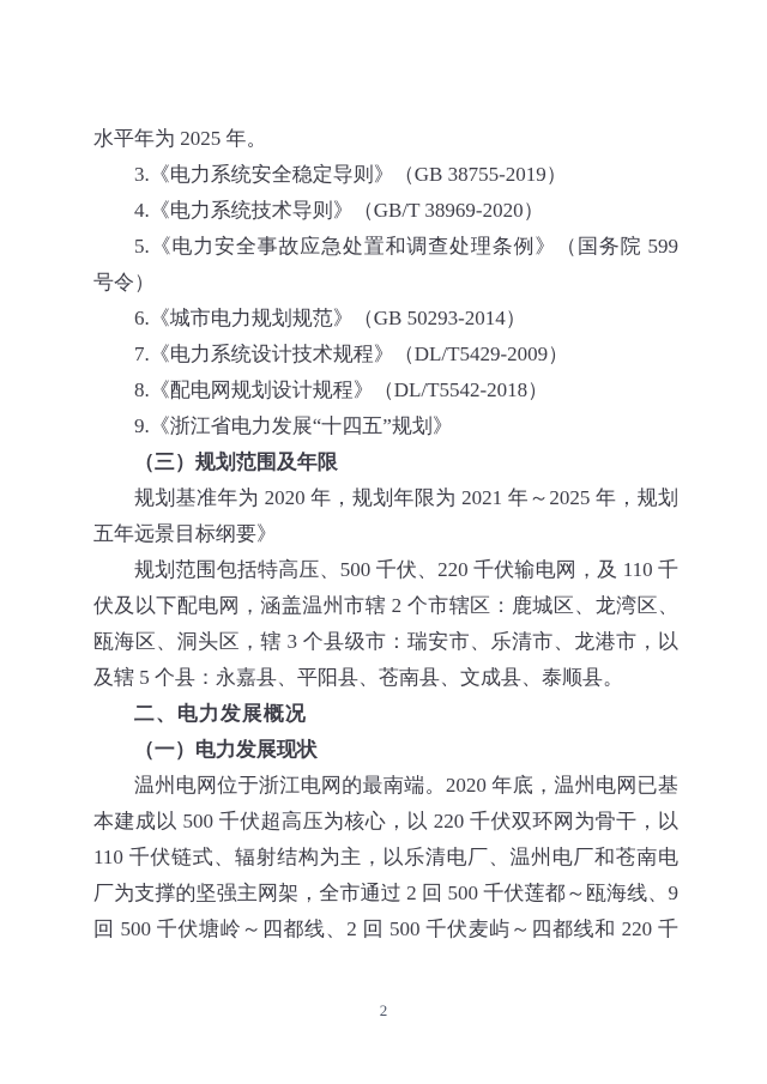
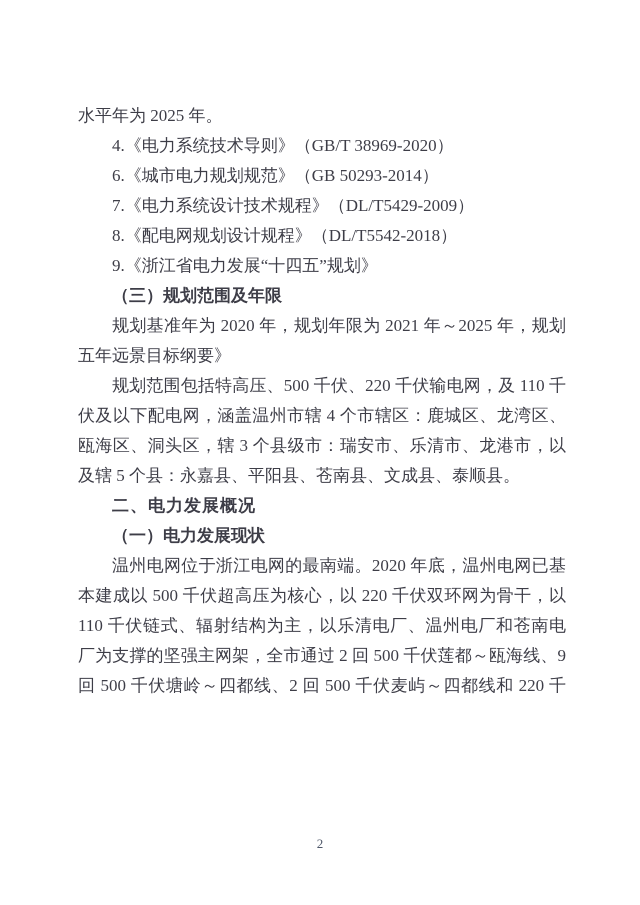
  水平年为 2025 年。
- 3.《电力系统安全稳定导则》（GB 38755-2019）
  4.《电力系统技术导则》（GB/T 38969-2020）
- 5.《电力安全事故应急处置和调查处理条例》（国务院 599
- 号令）
  6.《城市电力规划规范》（GB 50293-2014）
  7.《电力系统设计技术规程》（DL/T5429-2009）
  8.《配电网规划设计规程》（DL/T5542-2018）
  9.《浙江省电力发展“十四五”规划》
  （三）规划范围及年限
  规划基准年为 2020 年，规划年限为 2021 年～2025 年，规划
  五年远景目标纲要》
  规划范围包括特高压、500 千伏、220 千伏输电网，及 110 千
- 伏及以下配电网，涵盖温州市辖 2 个市辖区：鹿城区、龙湾区、
+ 伏及以下配电网，涵盖温州市辖 4 个市辖区：鹿城区、龙湾区、
  瓯海区、洞头区，辖 3 个县级市：瑞安市、乐清市、龙港市，以
  及辖 5 个县：永嘉县、平阳县、苍南县、文成县、泰顺县。
  二、电力发展概况
  （一）电力发展现状
  温州电网位于浙江电网的最南端。2020 年底，温州电网已基
  本建成以 500 千伏超高压为核心，以 220 千伏双环网为骨干，以
  110 千伏链式、辐射结构为主，以乐清电厂、温州电厂和苍南电
  厂为支撑的坚强主网架，全市通过 2 回 500 千伏莲都～瓯海线、9
  回 500 千伏塘岭～四都线、2 回 500 千伏麦屿～四都线和 220 千
  2
